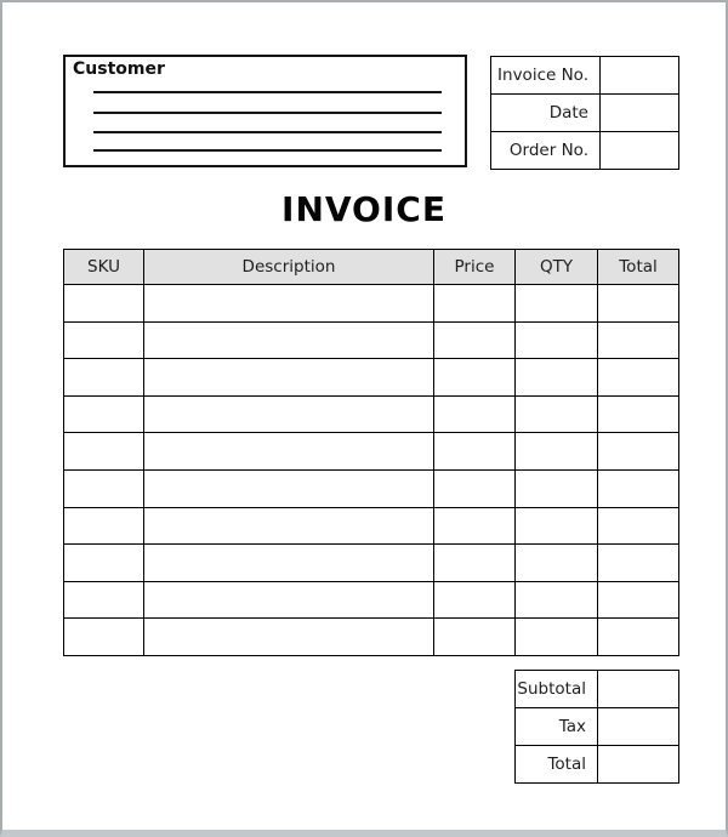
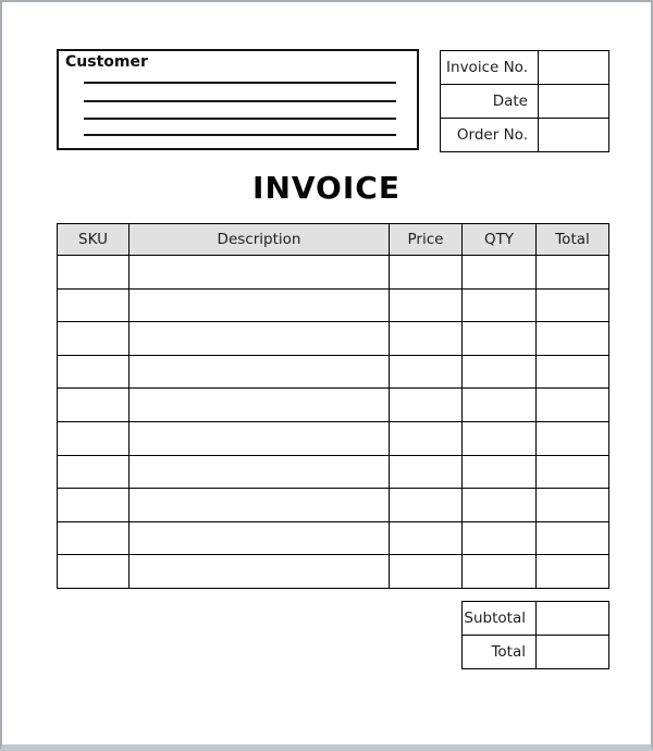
  Customer
  Invoice No.
  Date
  Order No.
  INVOICE
  SKU	Description	Price	QTY	Total
  Subtotal
- Tax
  Total
